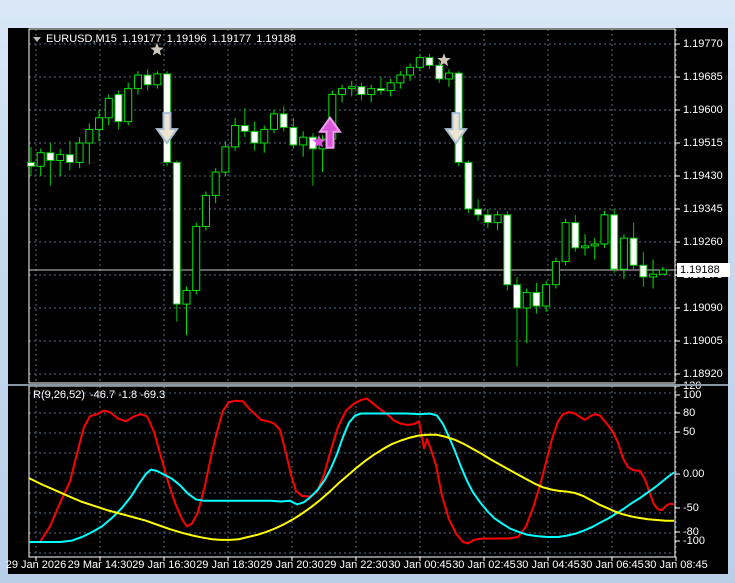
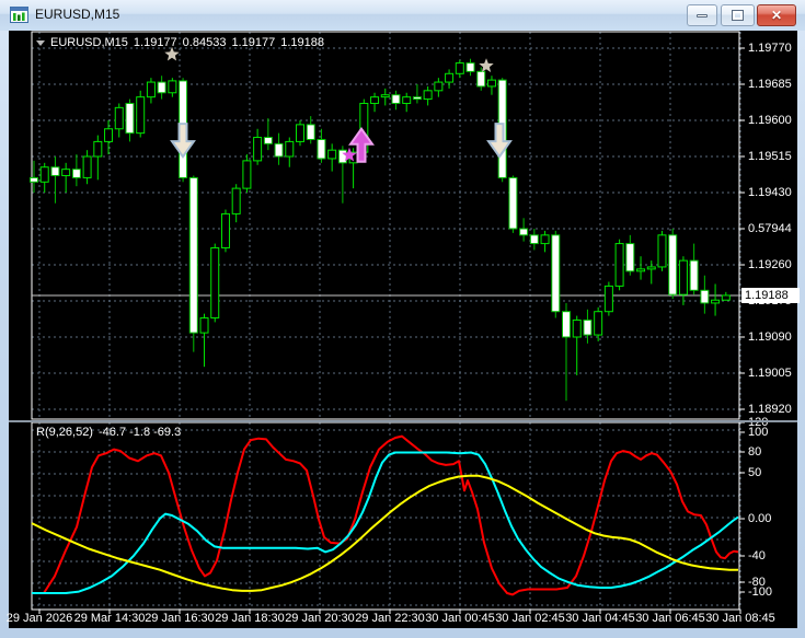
- EURUSD,M15 1.19177 1.19196 1.19177 1.19188
+ EURUSD,M15 1.19177 0.84533 1.19177 1.19188
  R(9,26,52) -46.7 -1.8 -69.3
  1.19770
  1.19685
  1.19600
  1.19515
  1.19430
- 1.19345
+ 0.57944
  1.19260
  1.19090
  1.19005
  1.18920
  120
  100
  80
  50
  0.00
- -50
+ -40
  -80
  -100
  29 Jan 2026
  29 Mar 14:30
  29 Jan 16:30
  29 Jan 18:30
  29 Jan 20:30
  29 Jan 22:30
  30 Jan 00:45
  30 Jan 02:45
  30 Jan 04:45
  30 Jan 06:45
  30 Jan 08:45
  1.19188
+ EURUSD,M15
+ ✕
